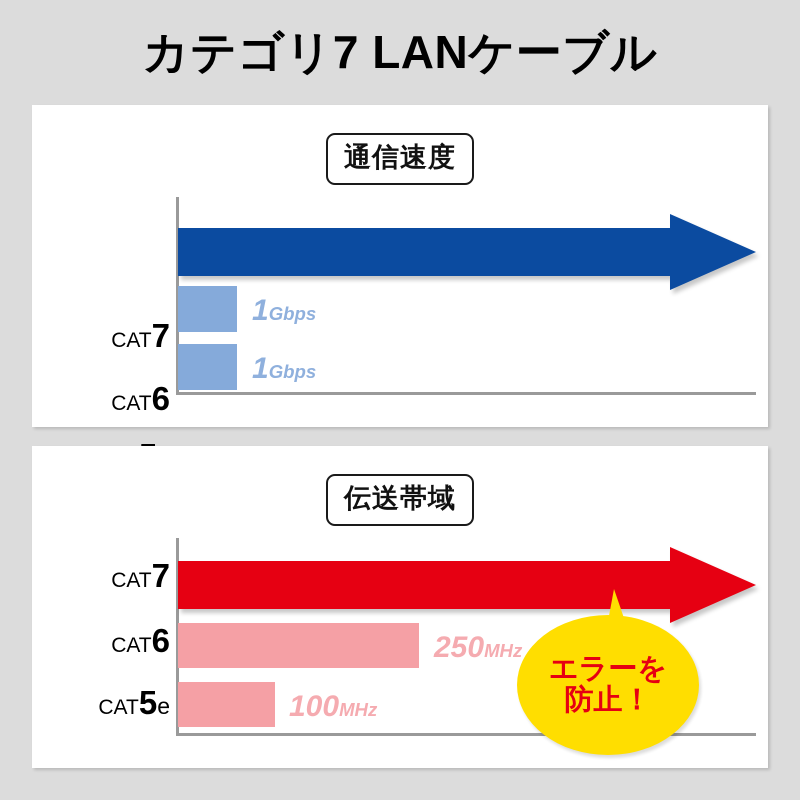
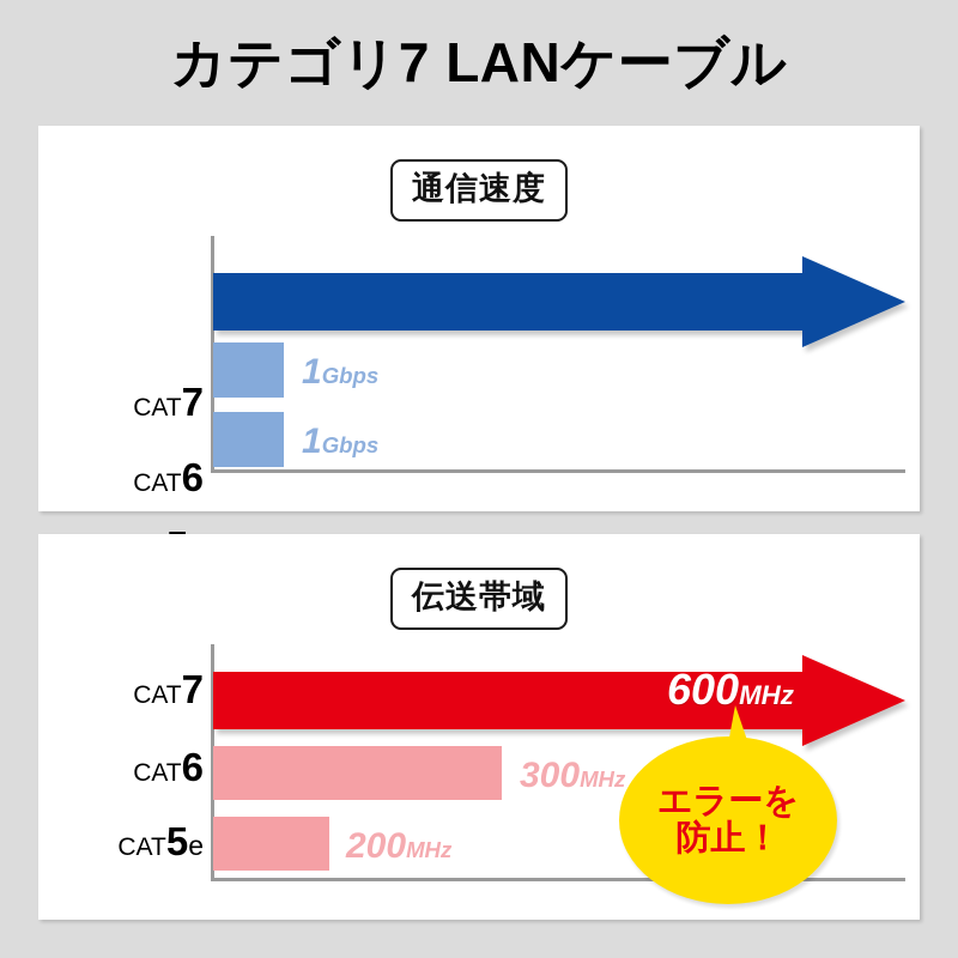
  カテゴリ7 LANケーブル
  通信速度
  CAT7
  CAT6
  1Gbps
  1Gbps
  伝送帯域
  CAT7
  CAT6
  CAT5e
+ 600MHz
- 250MHz
+ 300MHz
- 100MHz
+ 200MHz
  エラーを
  防止！
